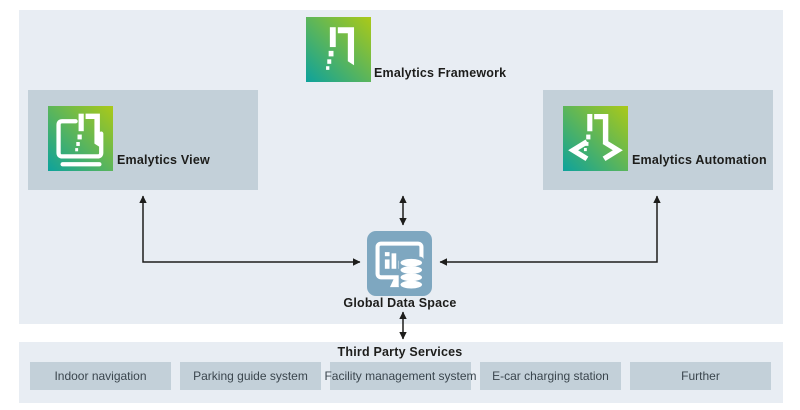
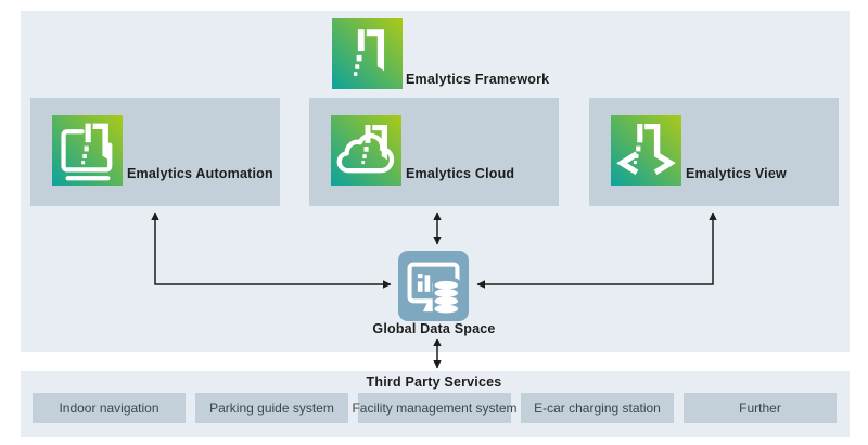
  Emalytics Framework
- Emalytics View
+ Emalytics Automation
+ Emalytics Cloud
- Emalytics Automation
+ Emalytics View
  Global Data Space
  Third Party Services
  Indoor navigation
  Parking guide system
  Facility management system
  E-car charging station
  Further
